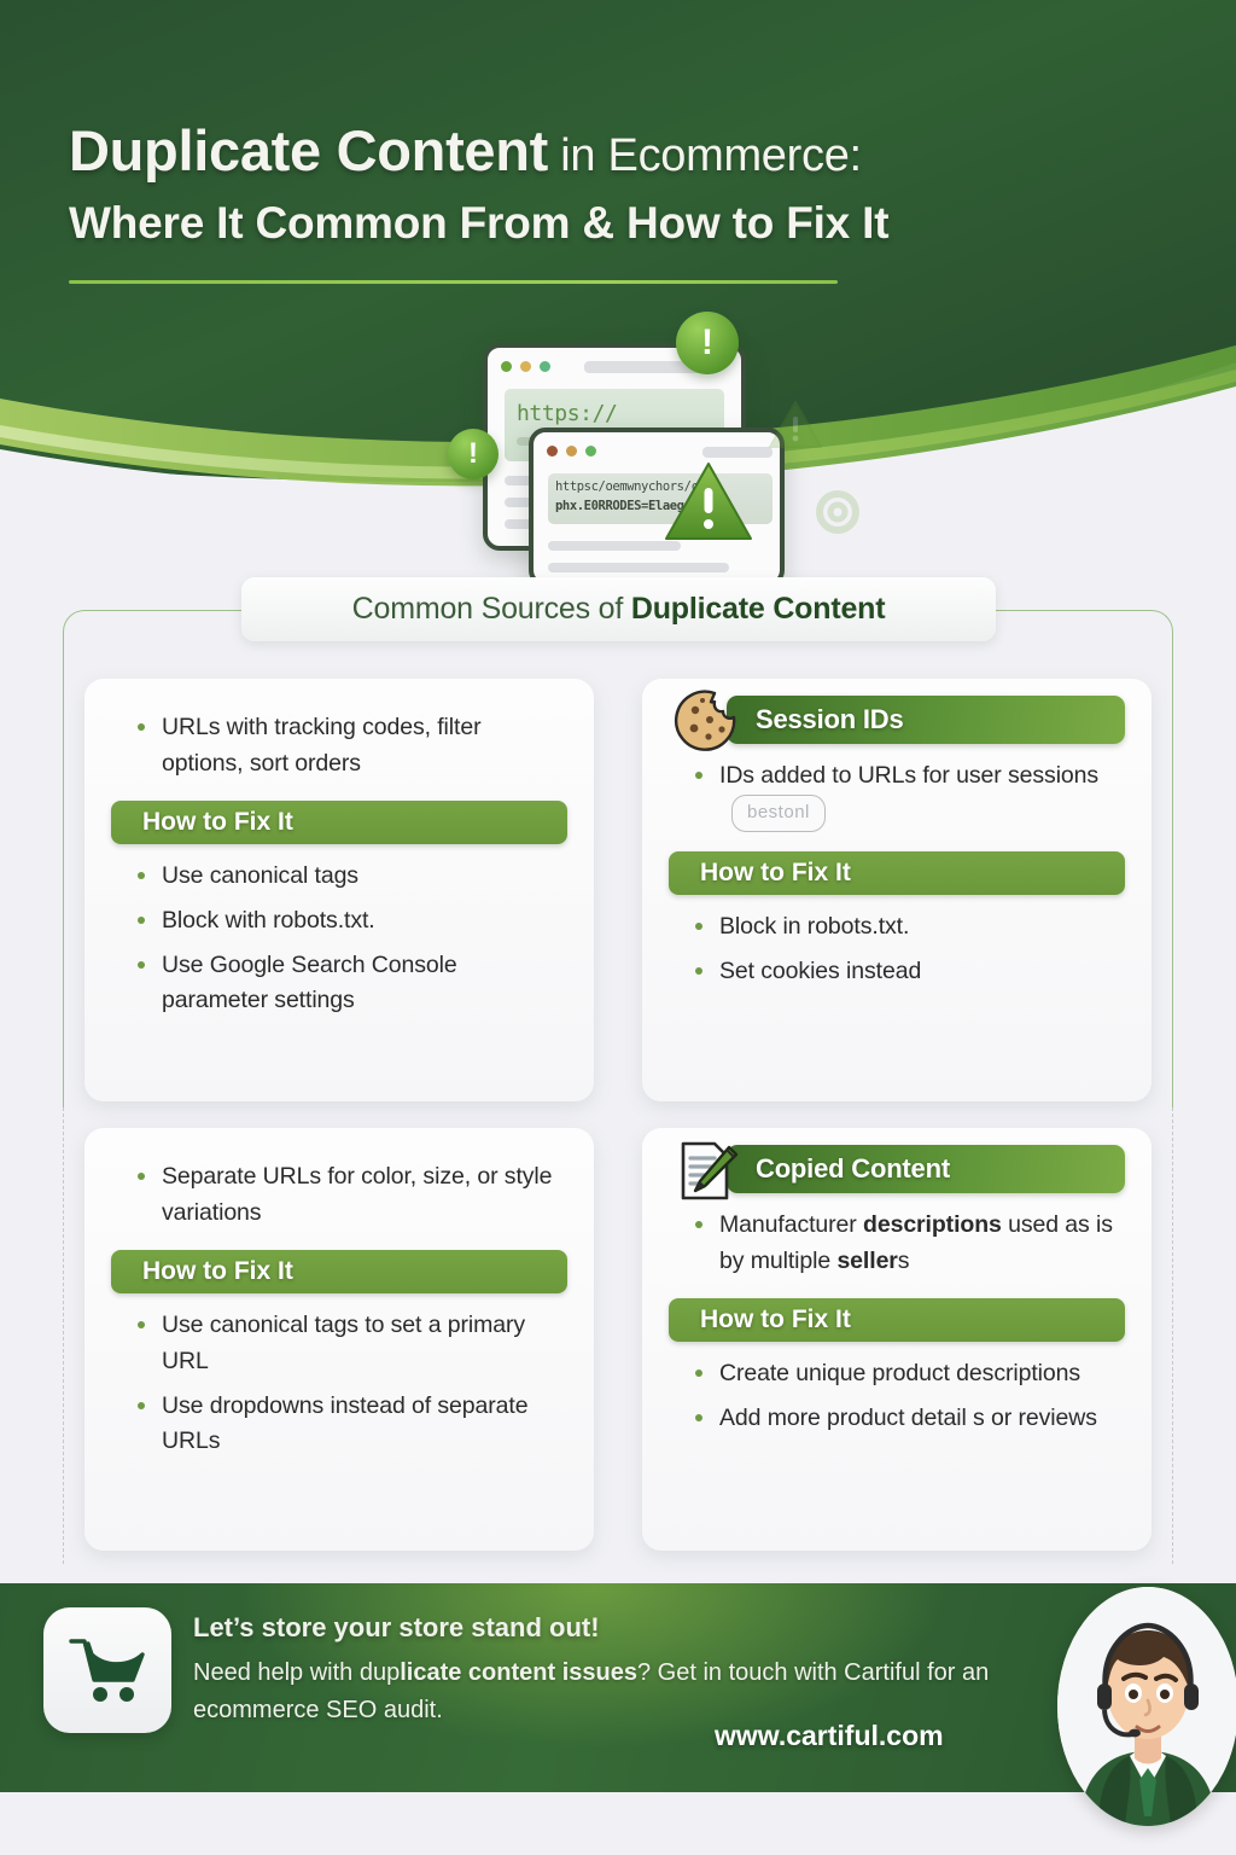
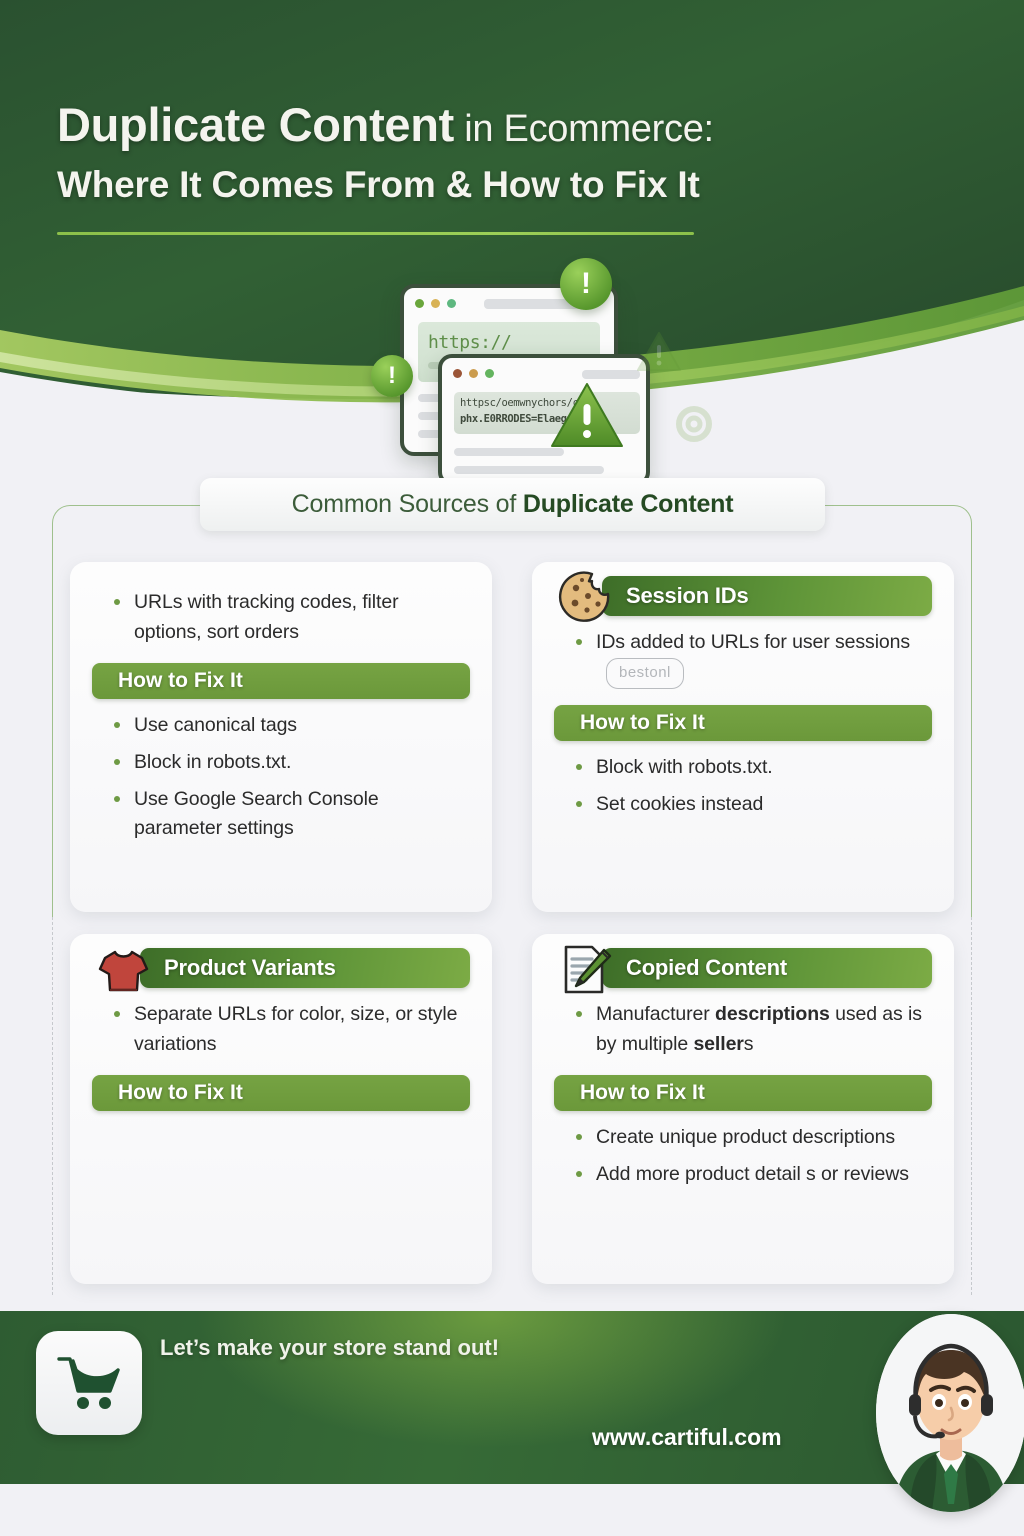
  Duplicate Content in Ecommerce:
- Where It Common From & How to Fix It
+ Where It Comes From & How to Fix It
  https://
  httpsc/oemwnychors/
  phx.E0RRODES=Elaeg
  !
  !
  Common Sources of Duplicate Content
  URLs with tracking codes, filter options, sort orders
  How to Fix It
  Use canonical tags
- Block with robots.txt.
+ Block in robots.txt.
  Use Google Search Console parameter settings
  Session IDs
  IDs added to URLs for user sessionsbestonl
  How to Fix It
- Block in robots.txt.
+ Block with robots.txt.
  Set cookies instead
+ Product Variants
  Separate URLs for color, size, or style variations
  How to Fix It
- Use canonical tags to set a primary URL
- Use dropdowns instead of separate URLs
  Copied Content
  Manufacturer descriptions used as is by multiple sellers
  How to Fix It
  Create unique product descriptions
  Add more product detail s or reviews
- Let’s store your store stand out!
+ Let’s make your store stand out!
- Need help with duplicate content issues? Get in touch with Cartiful for an ecommerce SEO audit.
  www.cartiful.com
